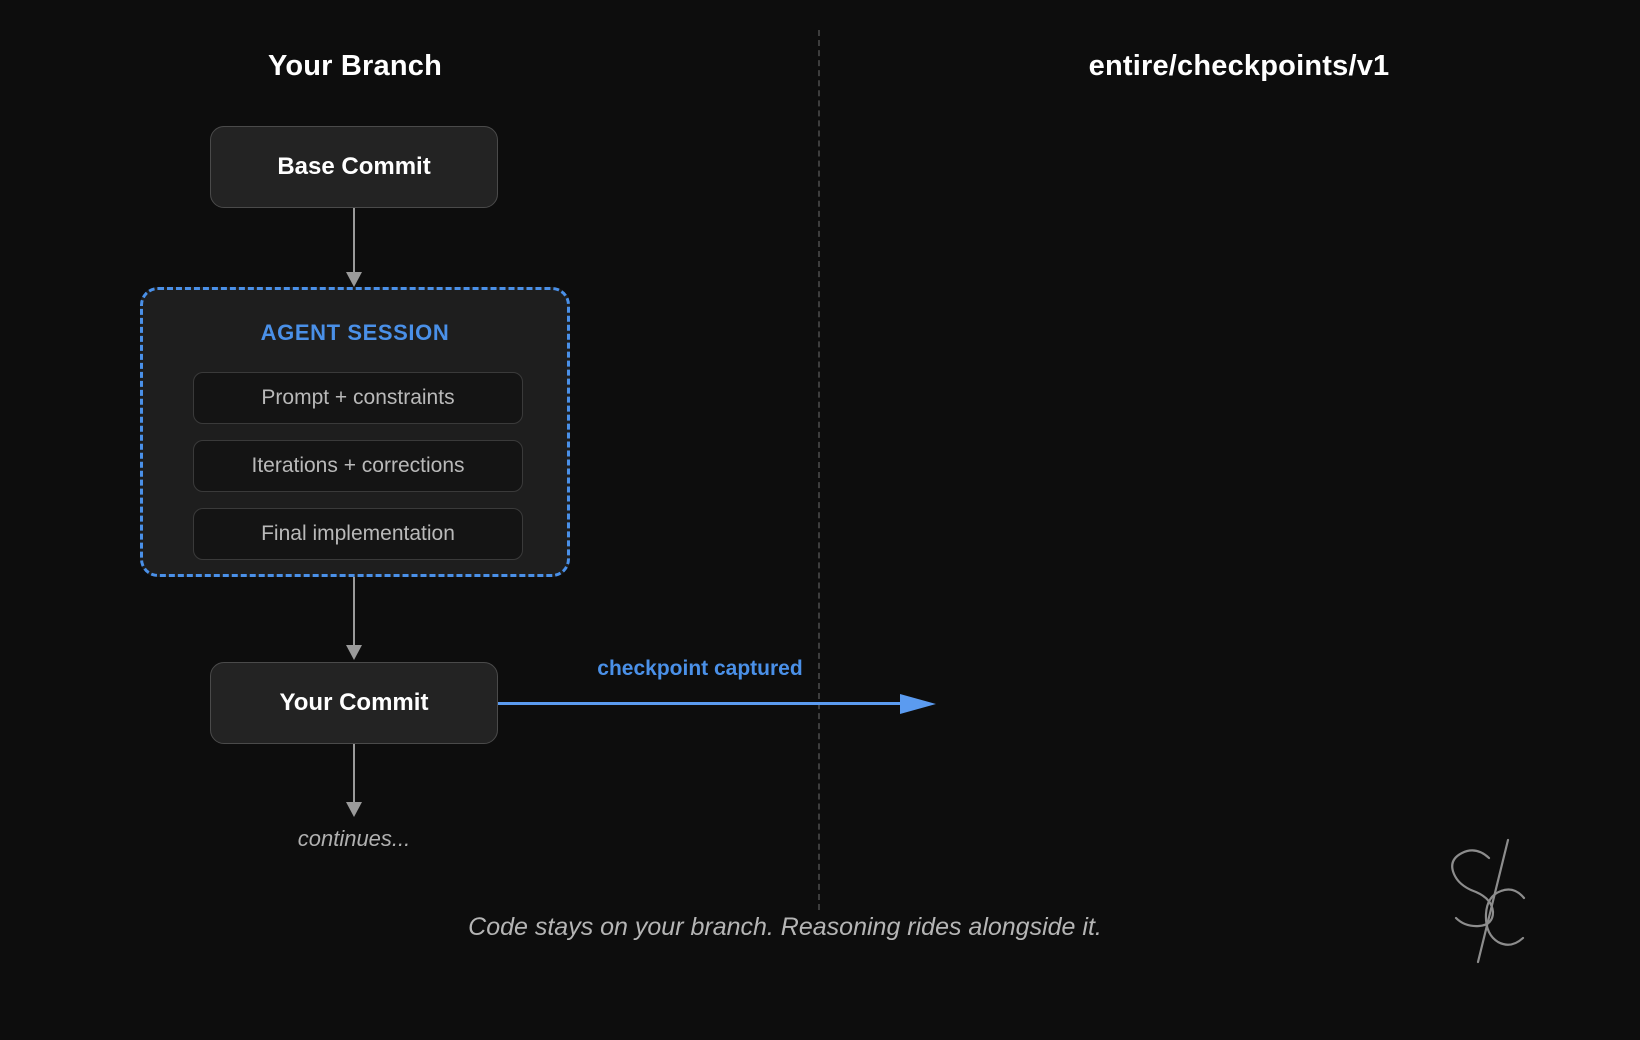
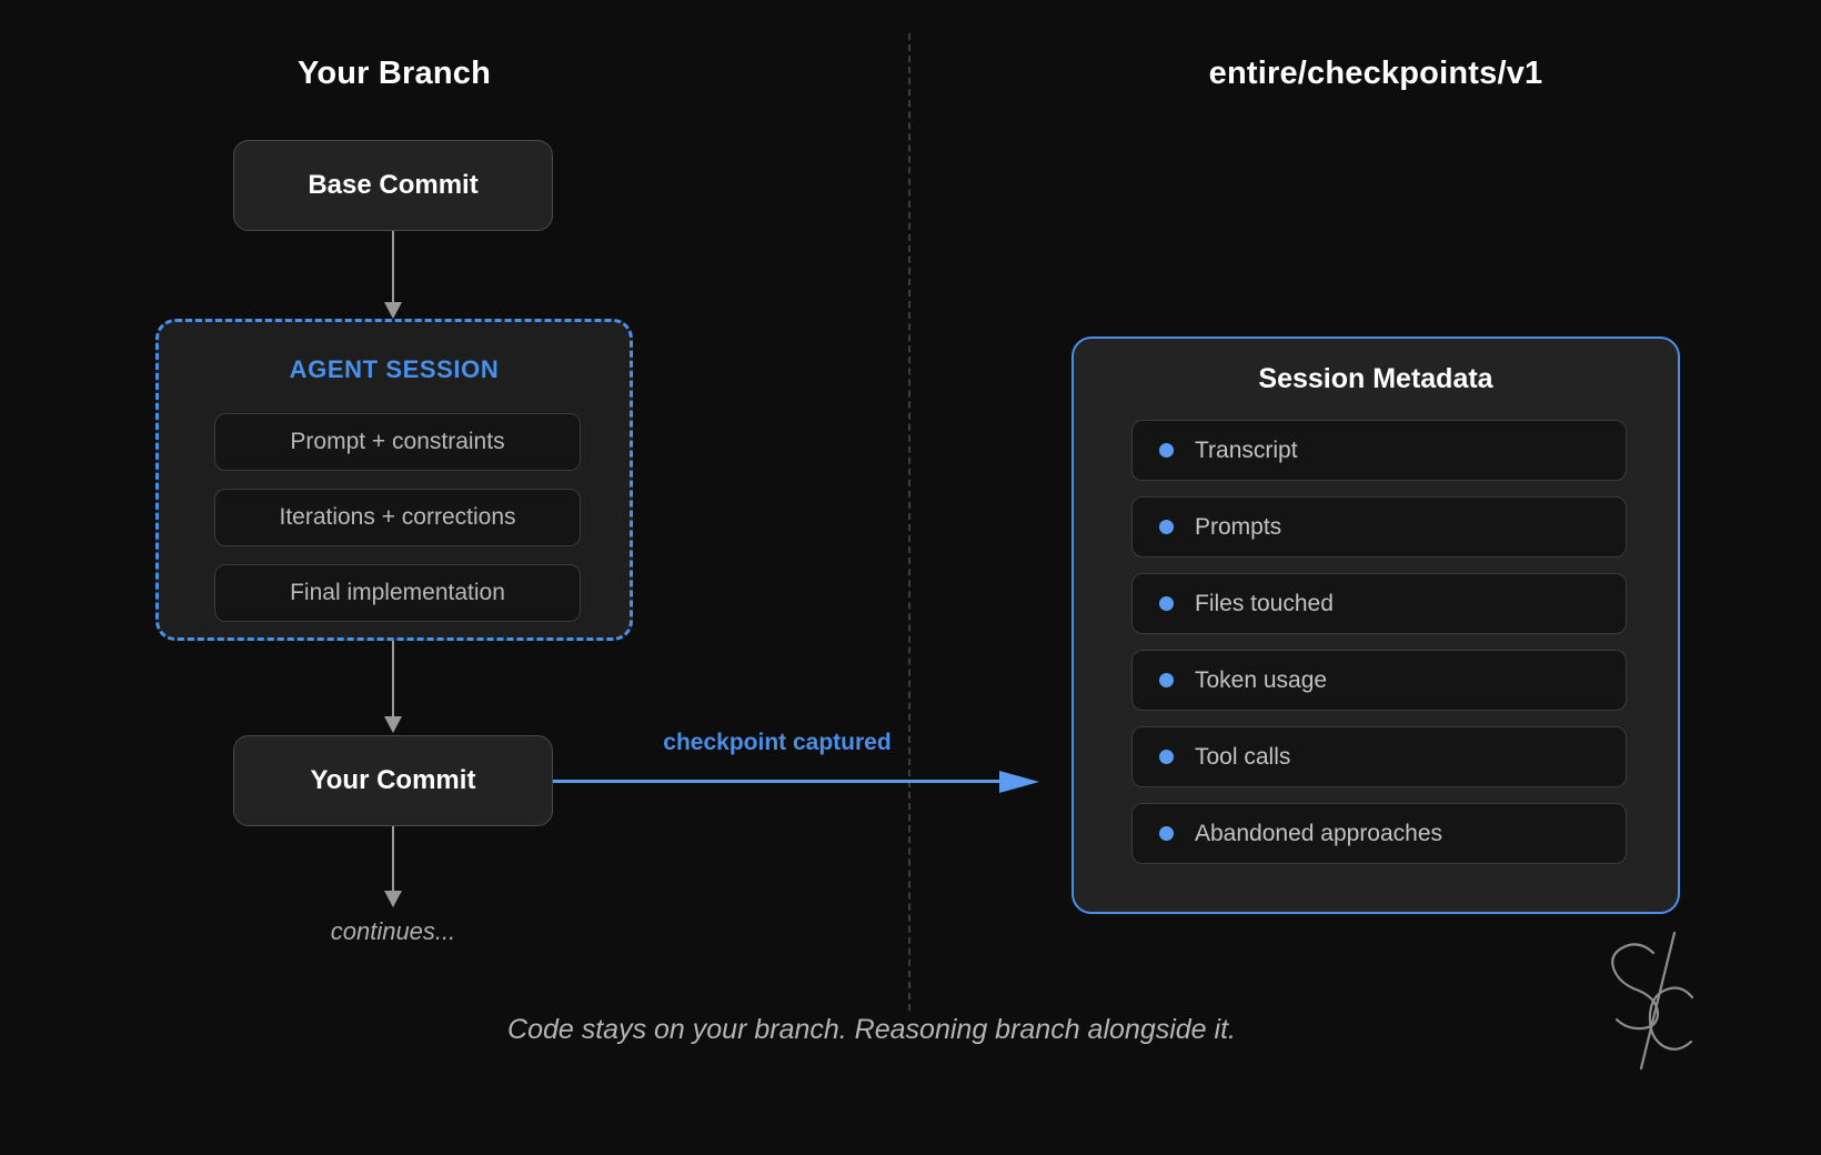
  Your Branch
  entire/checkpoints/v1
  Base Commit
  AGENT SESSION
  Prompt + constraints
  Iterations + corrections
  Final implementation
  Your Commit
  continues...
  checkpoint captured
+ Session Metadata
+ Transcript
+ Prompts
+ Files touched
+ Token usage
+ Tool calls
+ Abandoned approaches
- Code stays on your branch. Reasoning rides alongside it.
+ Code stays on your branch. Reasoning branch alongside it.
